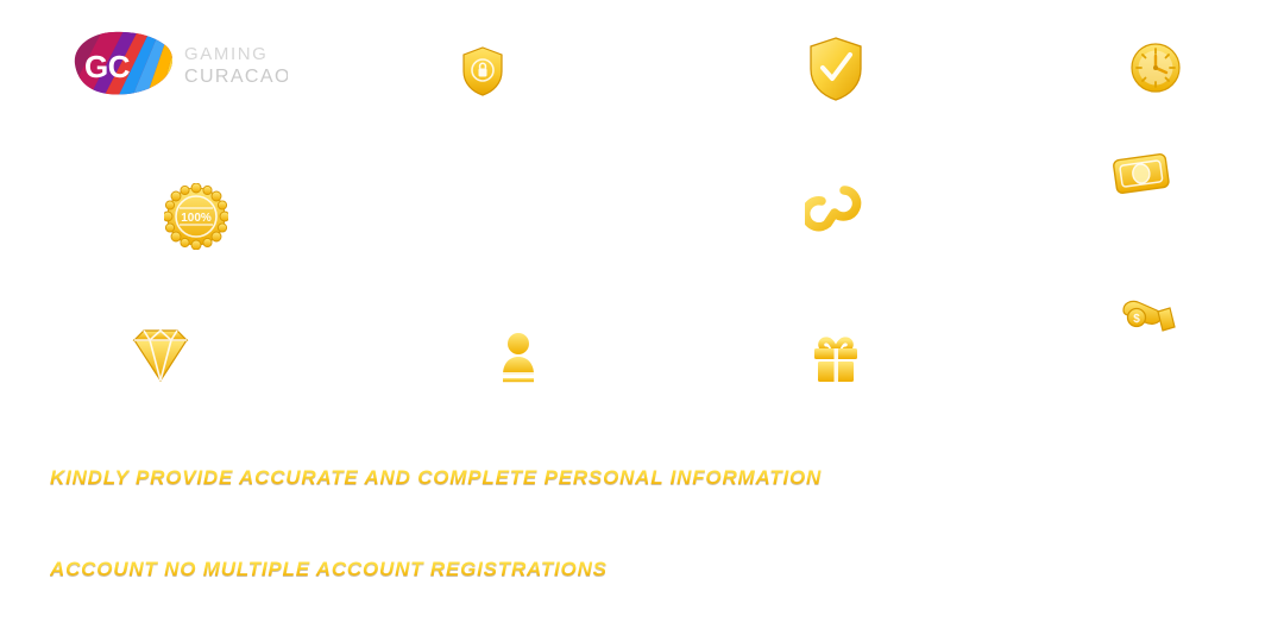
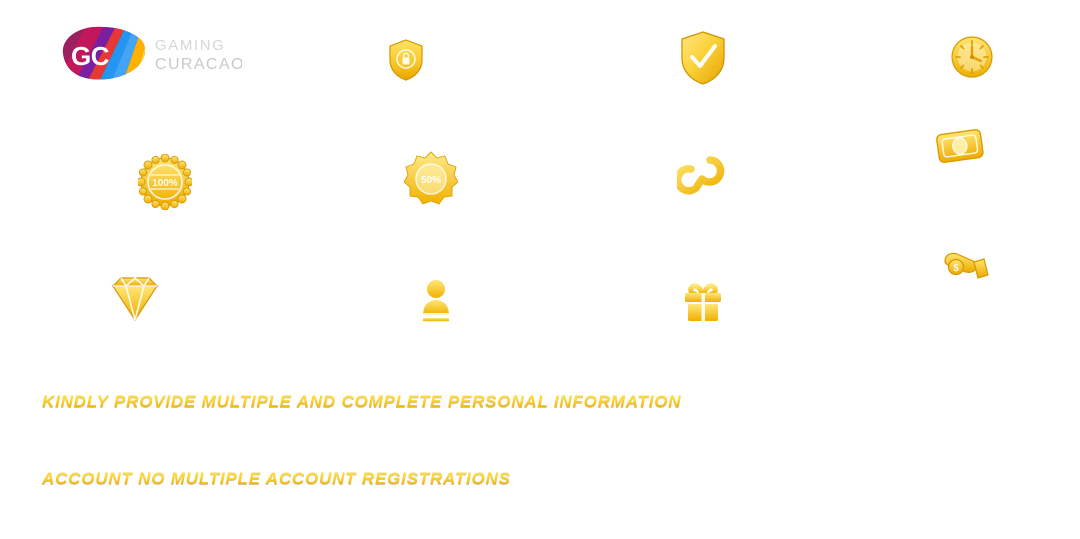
  GC
  GAMING
  CURACAO
  100%
+ 50%
  $
- KINDLY PROVIDE ACCURATE AND COMPLETE PERSONAL INFORMATION
+ KINDLY PROVIDE MULTIPLE AND COMPLETE PERSONAL INFORMATION
  ACCOUNT NO MULTIPLE ACCOUNT REGISTRATIONS
